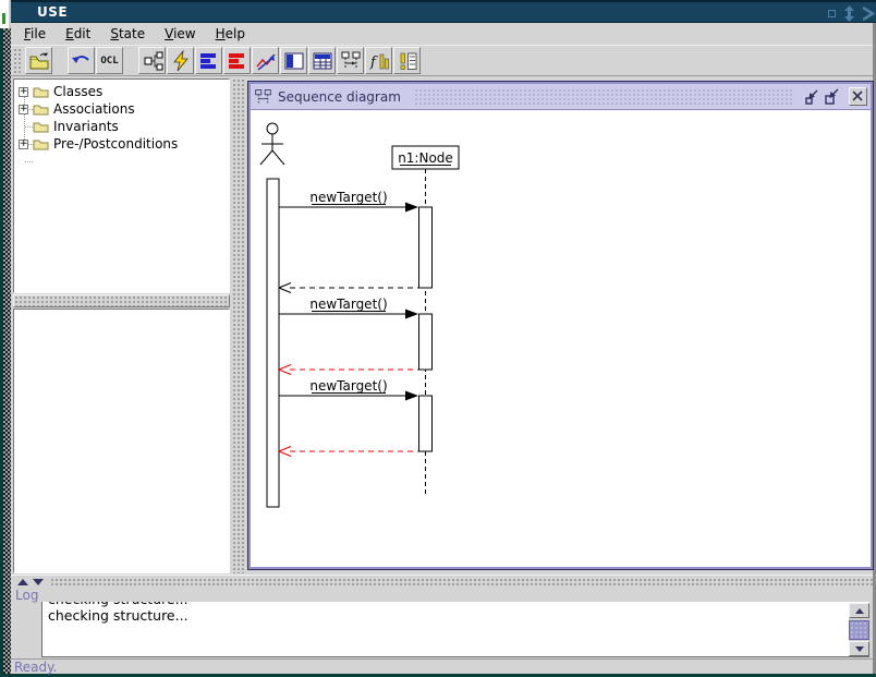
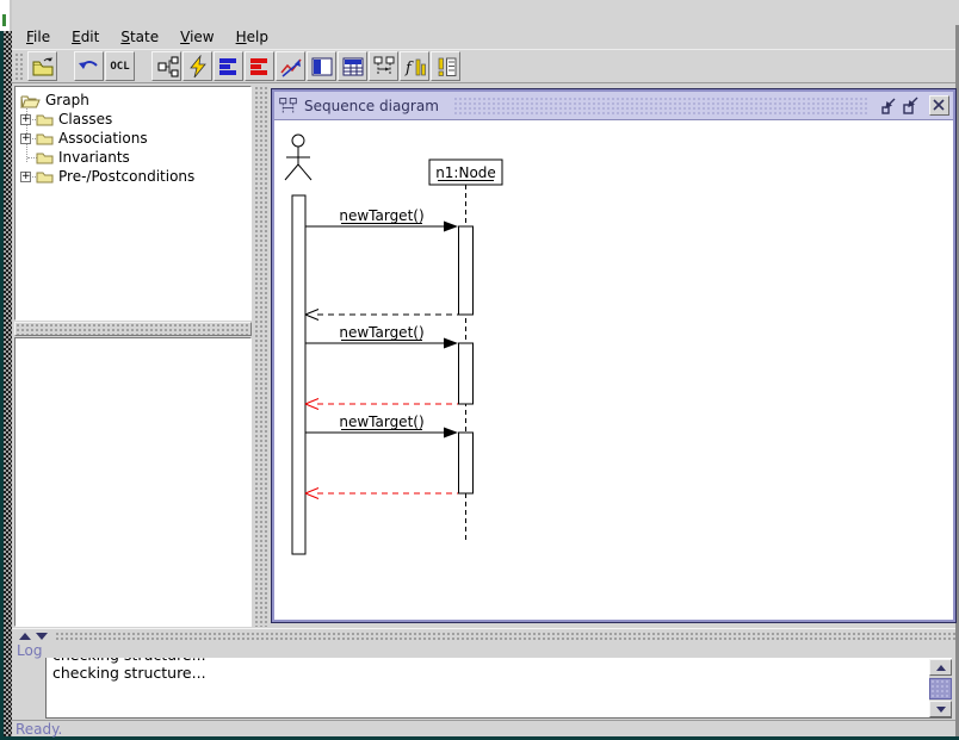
- USE
  File
  Edit
  State
  View
  Help
  OCL
  f
+ Graph
  +
  Classes
  +
  Associations
  Invariants
  +
  Pre-/Postconditions
  Sequence diagram
  n1:Node
  newTarget()
  newTarget()
  newTarget()
  Log
  checking structure...
  Ready.
